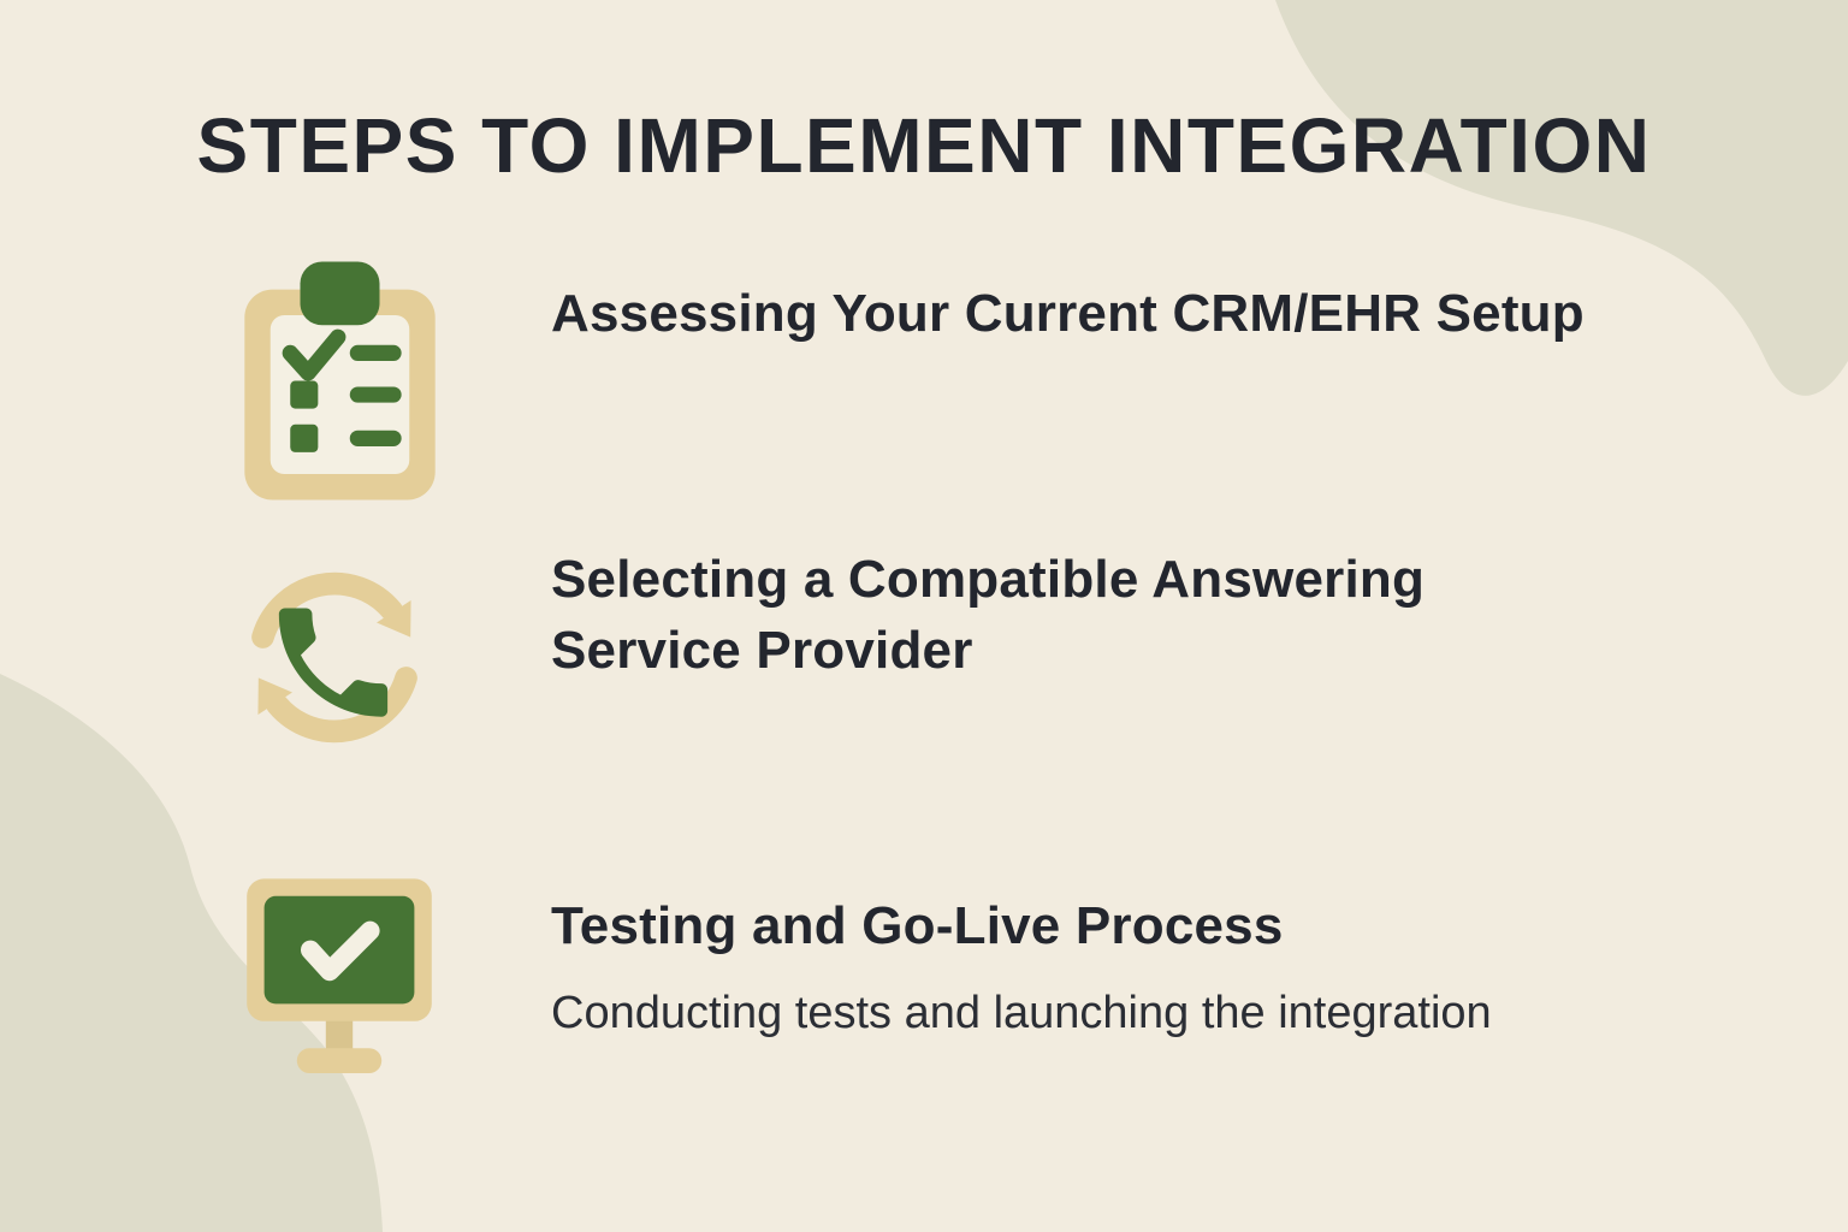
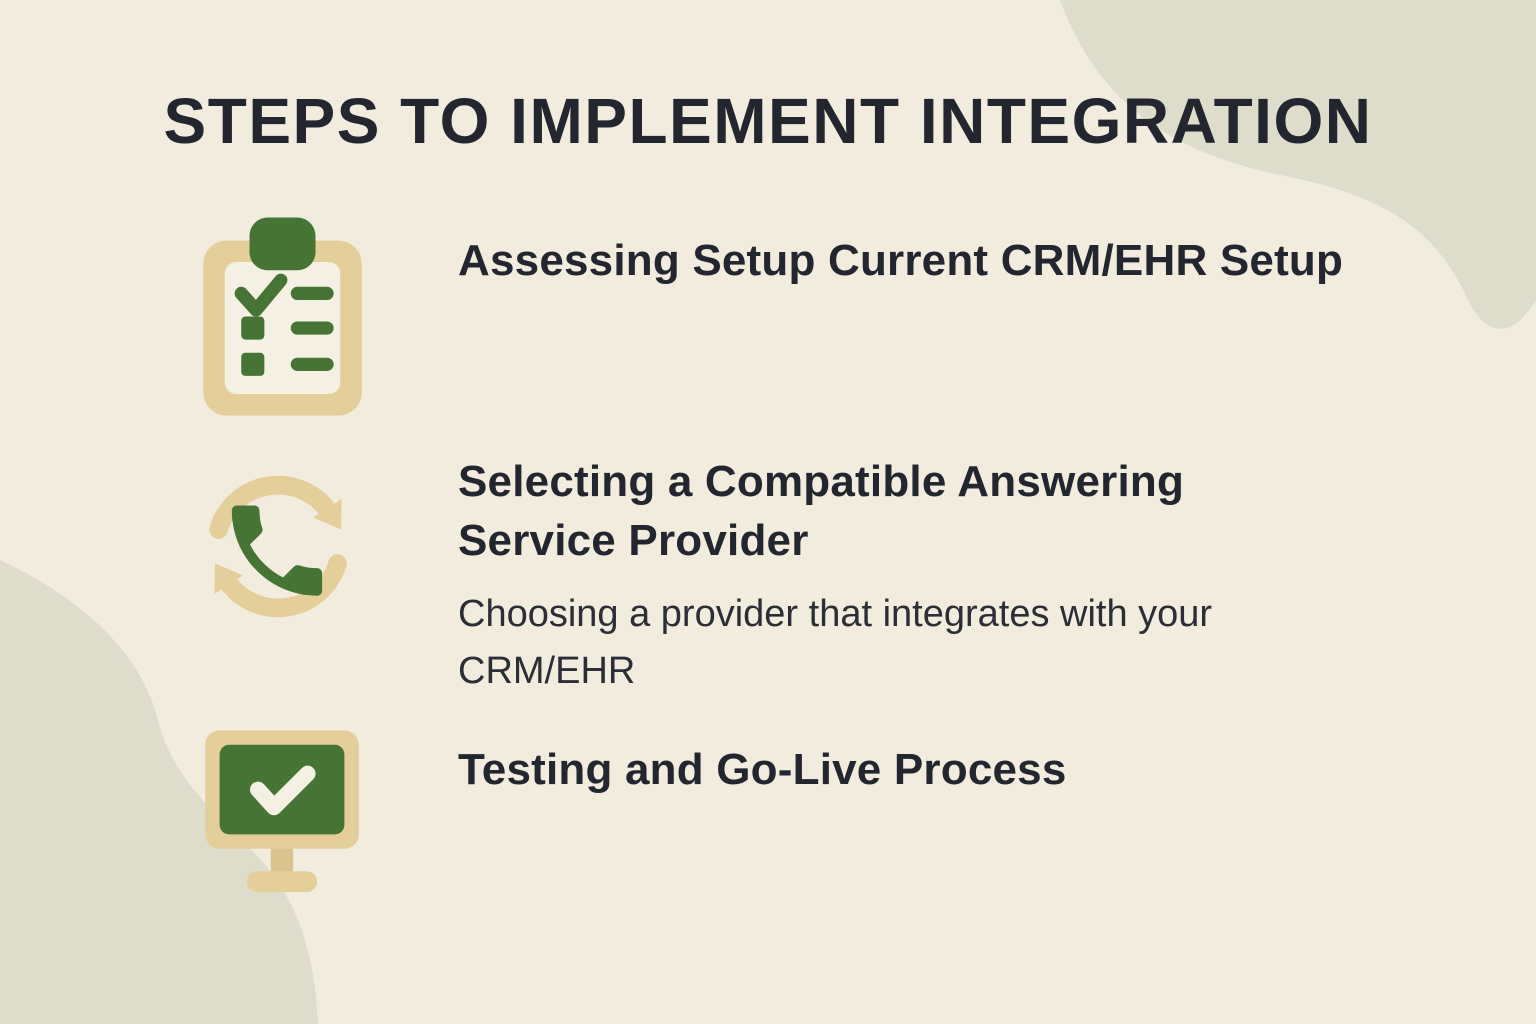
  STEPS TO IMPLEMENT INTEGRATION
- Assessing Your Current CRM/EHR Setup
+ Assessing Setup Current CRM/EHR Setup
  Selecting a Compatible Answering Service Provider
+ Choosing a provider that integrates with your CRM/EHR
  Testing and Go-Live Process
- Conducting tests and launching the integration
